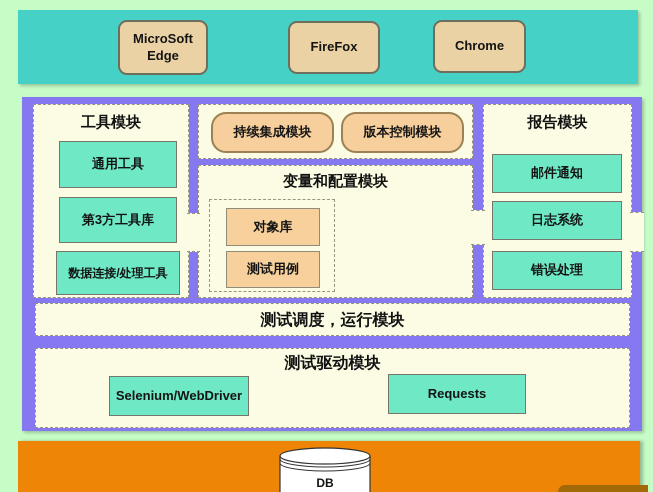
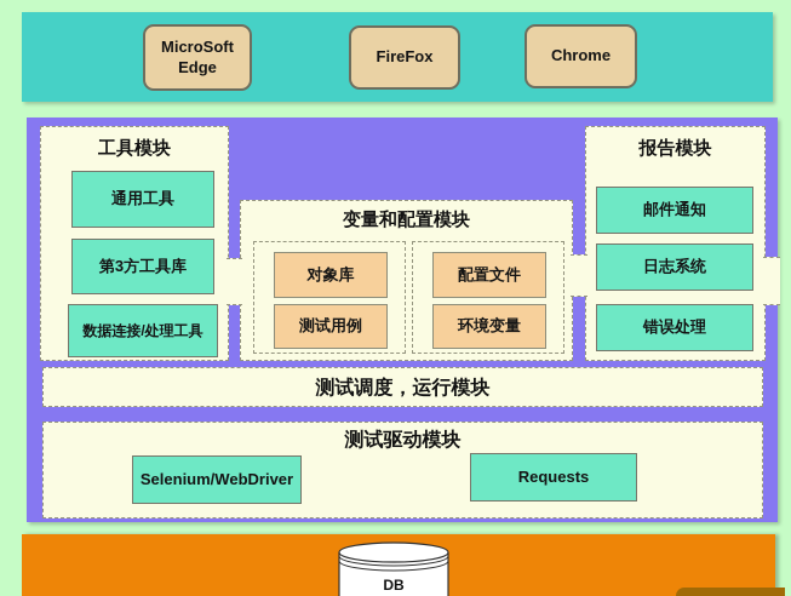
  MicroSoft Edge
  FireFox
  Chrome
  工具模块
  通用工具
  第3方工具库
  数据连接/处理工具
- 持续集成模块
- 版本控制模块
  变量和配置模块
  对象库
  测试用例
+ 配置文件
+ 环境变量
  报告模块
  邮件通知
  日志系统
  错误处理
  测试调度，运行模块
  测试驱动模块
  Selenium/WebDriver
  Requests
  DB
